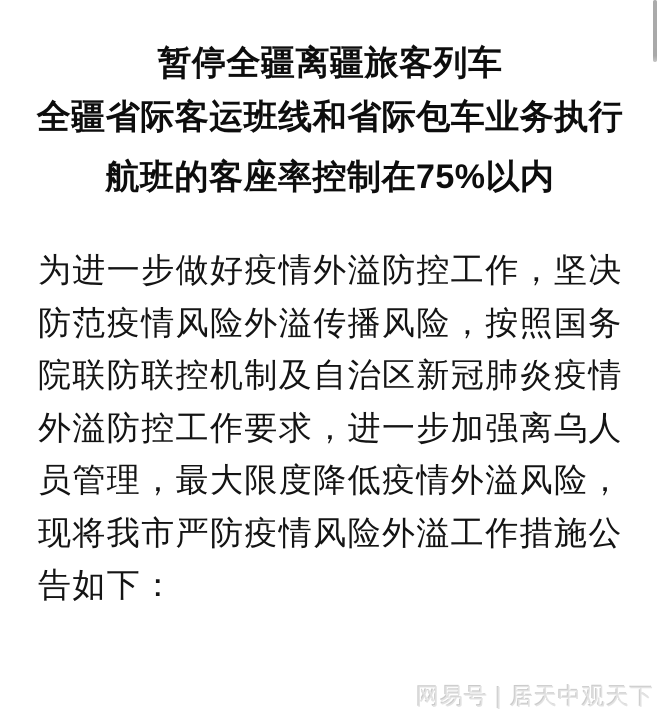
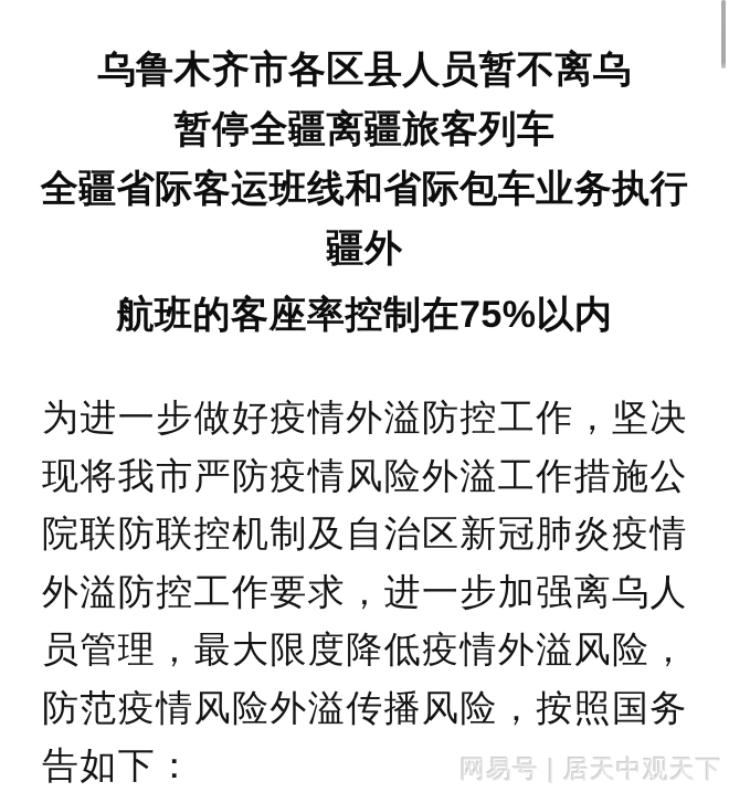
+ 乌鲁木齐市各区县人员暂不离乌
  暂停全疆离疆旅客列车
  全疆省际客运班线和省际包车业务执行
+ 疆外
  航班的客座率控制在75%以内
  为进一步做好疫情外溢防控工作，坚决
- 防范疫情风险外溢传播风险，按照国务
+ 现将我市严防疫情风险外溢工作措施公
  院联防联控机制及自治区新冠肺炎疫情
  外溢防控工作要求，进一步加强离乌人
  员管理，最大限度降低疫情外溢风险，
- 现将我市严防疫情风险外溢工作措施公
+ 防范疫情风险外溢传播风险，按照国务
  告如下：
  网易号 | 居天中观天下
